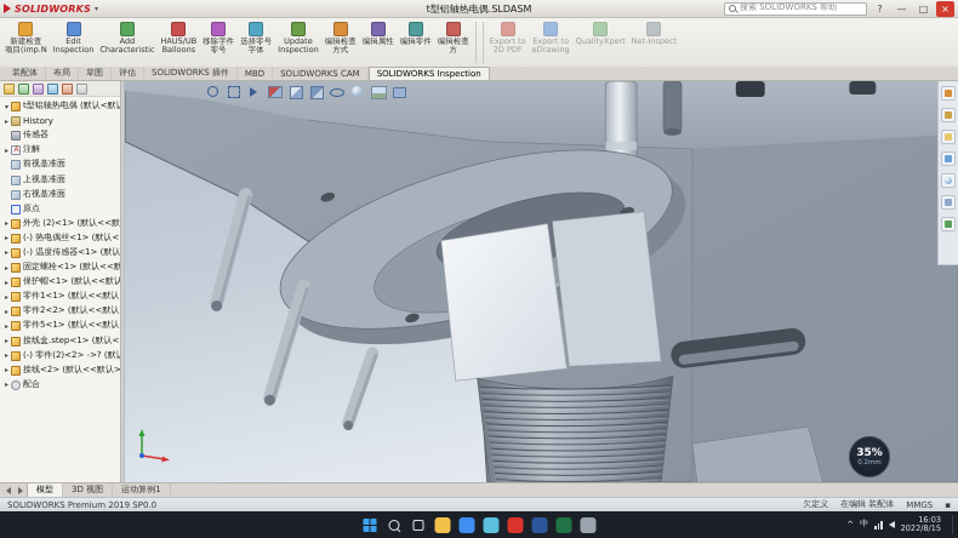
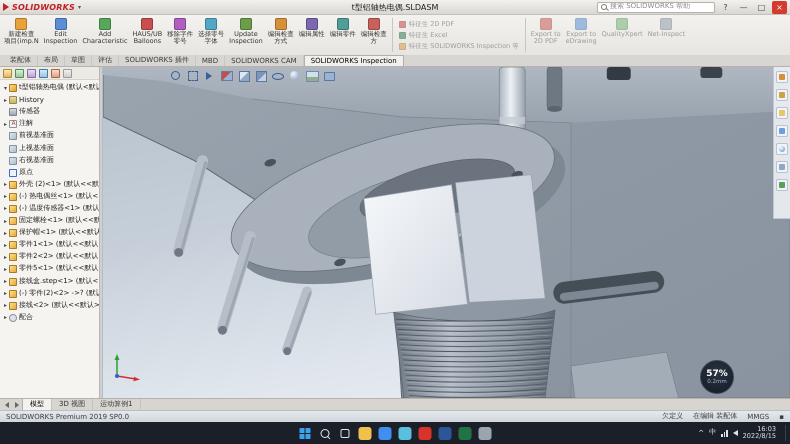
  SOLIDWORKS
  t型铝轴热电偶.SLDASM
  搜索 SOLIDWORKS 帮助
  ?
  —
  □
  ×
  新建检查
  项目(imp.N
  Edit
  Inspection
  Add
  Characteristic
  HAUS/UB
  Balloons
  移除字件
  零号
  选择零号
  字体
  Update
  Inspection
  编辑检查
  方式
  编辑属性
  编辑零件
  编辑检查
  方
+ 特征生 2D PDF
+ 特征生 Excel
+ 特征生 SOLIDWORKS Inspection 等
  Export to
  2D PDF
  Export to
  eDrawing
  QualityXpert
  Net-Inspect
  装配体
  布局
  草图
  评估
  SOLIDWORKS 插件
  MBD
  SOLIDWORKS CAM
  SOLIDWORKS Inspection
  History
  传感器
  注解
  前视基准面
  上视基准面
  右视基准面
  原点
  外壳 (2)<1> (默认<<默
  (-) 热电偶丝<1> (默认<
  (-) 温度传感器<1> (默认
  固定螺栓<1> (默认<<默
  保护帽<1> (默认<<默认
  零件1<1> (默认<<默认
  零件5<1> (默认<<默认
  接线盒.step<1> (默认<
  (-) 零件(2)<2> ->? (默
  接线<2> (默认<<默认>
  配合
- 35%
+ 57%
  模型
  3D 视图
  运动算例1
  SOLIDWORKS Premium 2019 SP0.0
  欠定义
  在编辑 装配体
  MMGS
  ▪
  ^
  中
  16:03
  2022/8/15
